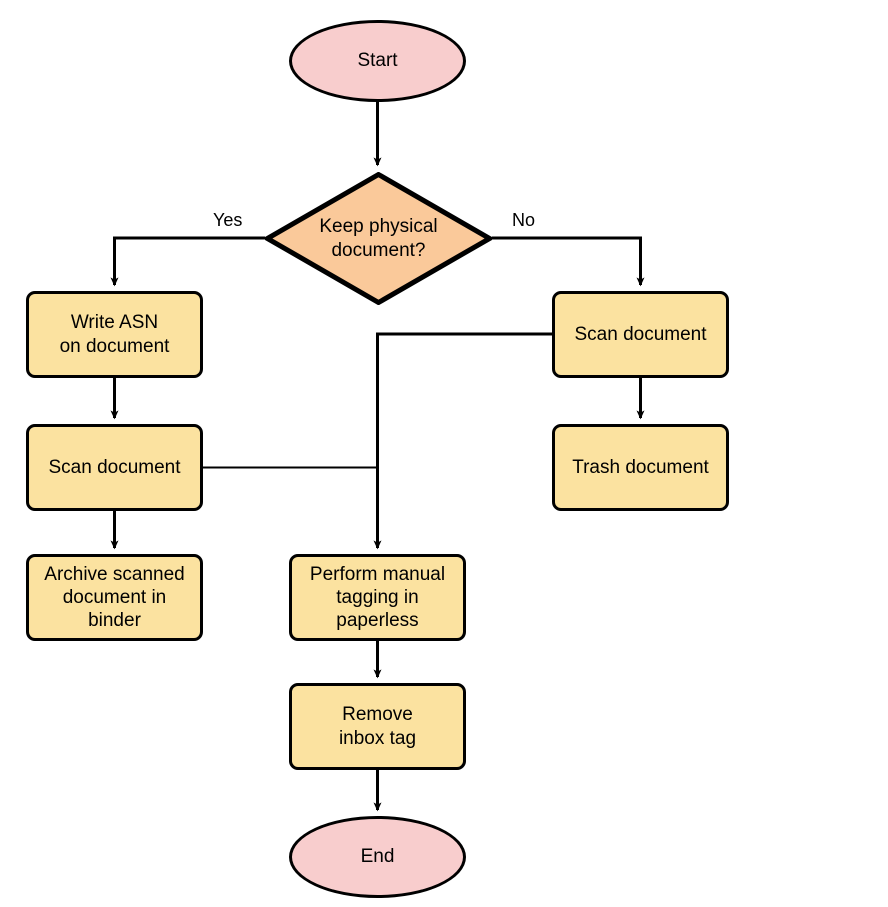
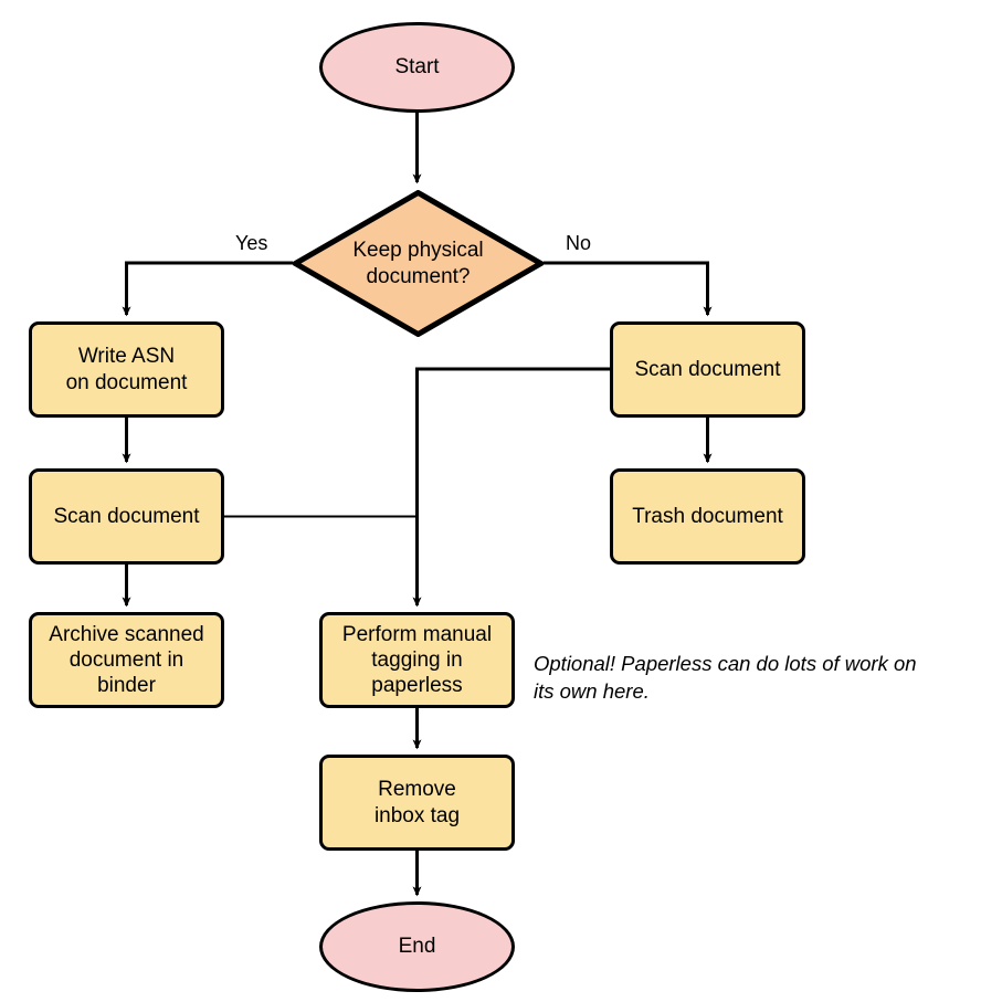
  Start
  Keep physical
  document?
  Write ASN
  on document
  Scan document
  Archive scanned
  document in
  binder
  Scan document
  Trash document
  Perform manual
  tagging in
  paperless
  Remove
  inbox tag
  End
  Yes
  No
+ Optional! Paperless can do lots of work on
+ its own here.
